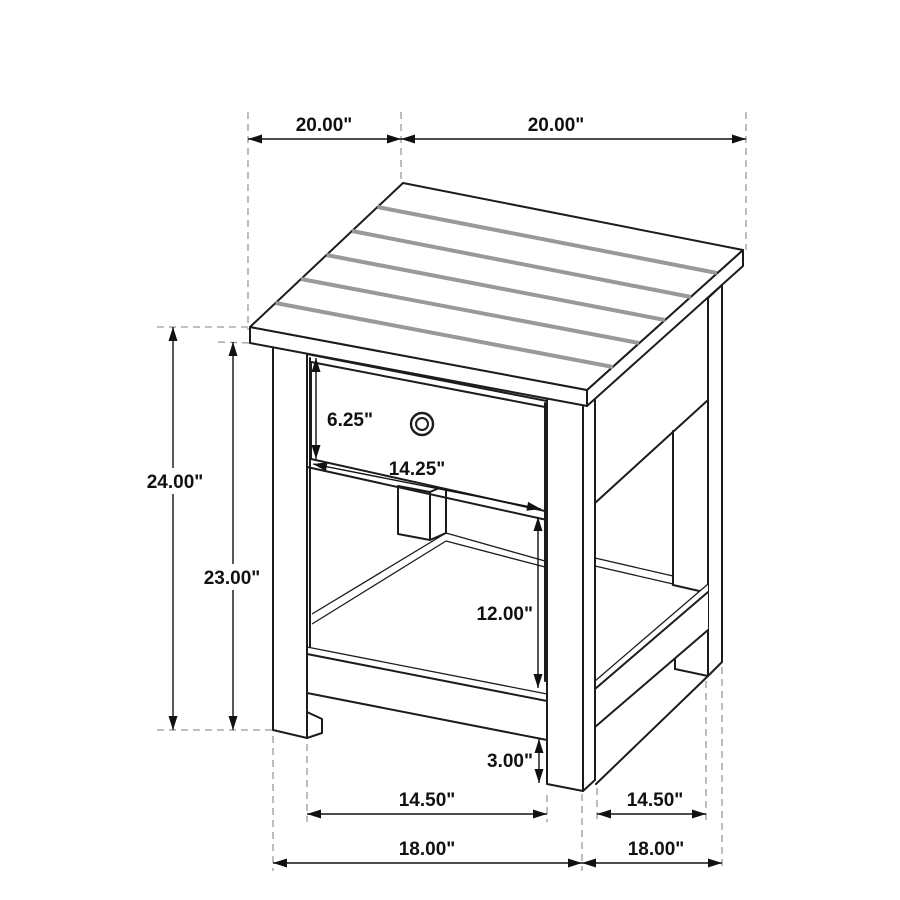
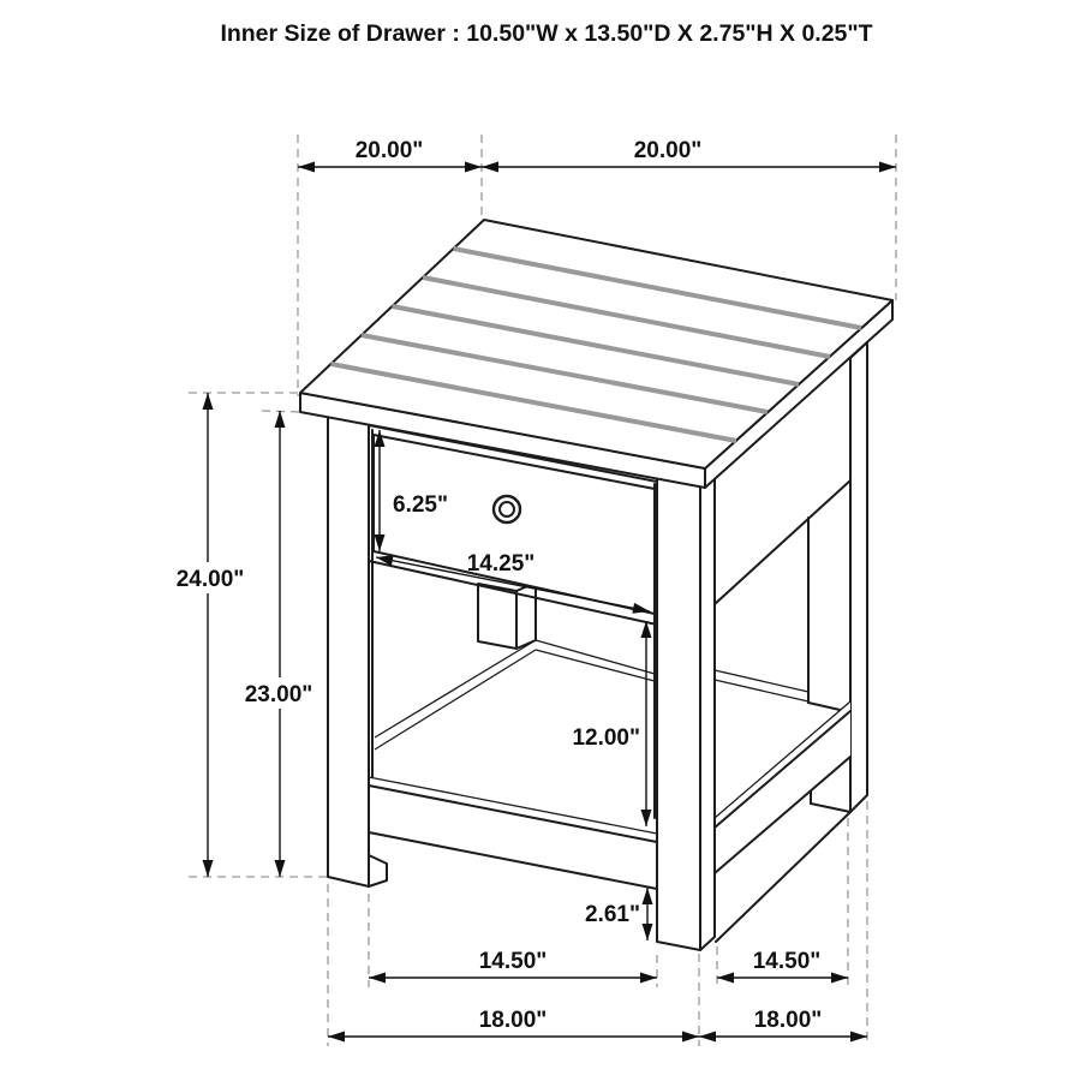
+ Inner Size of Drawer : 10.50"W x 13.50"D X 2.75"H X 0.25"T
  20.00"
  20.00"
  24.00"
  23.00"
  6.25"
  14.25"
  12.00"
- 3.00"
+ 2.61"
  14.50"
  14.50"
  18.00"
  18.00"
